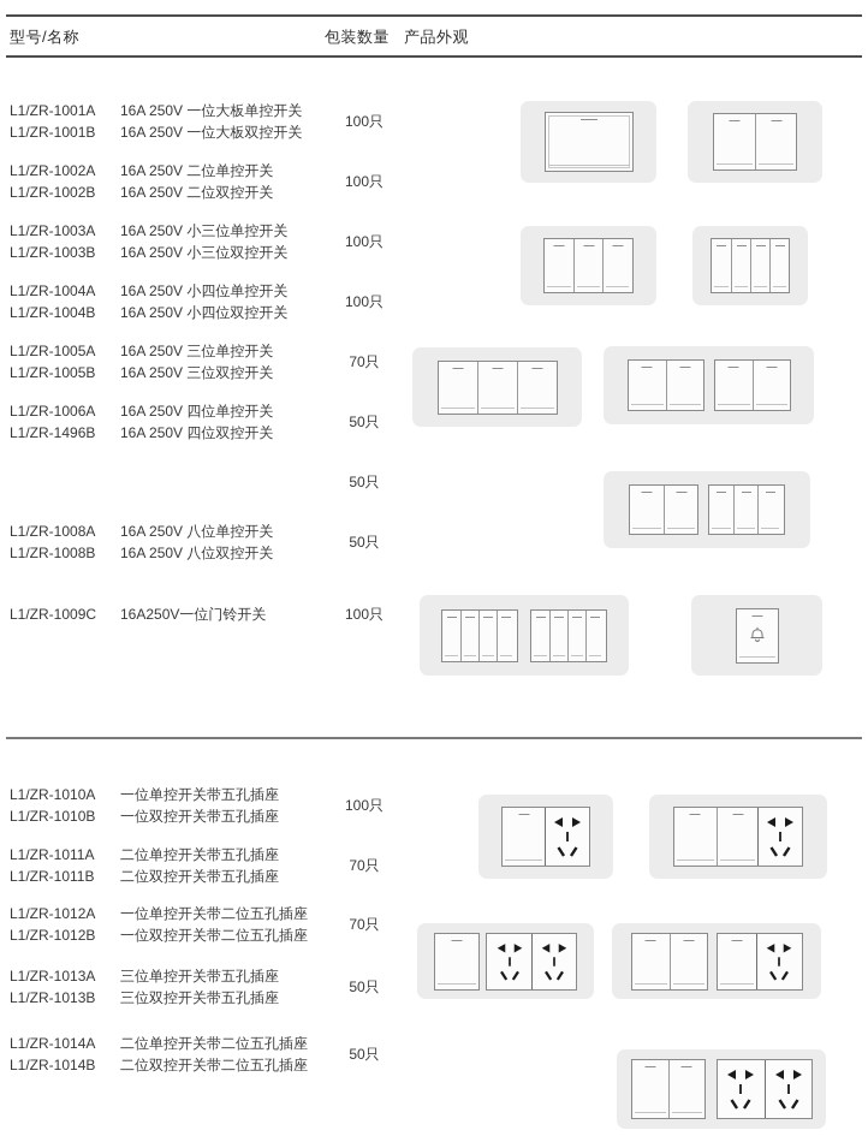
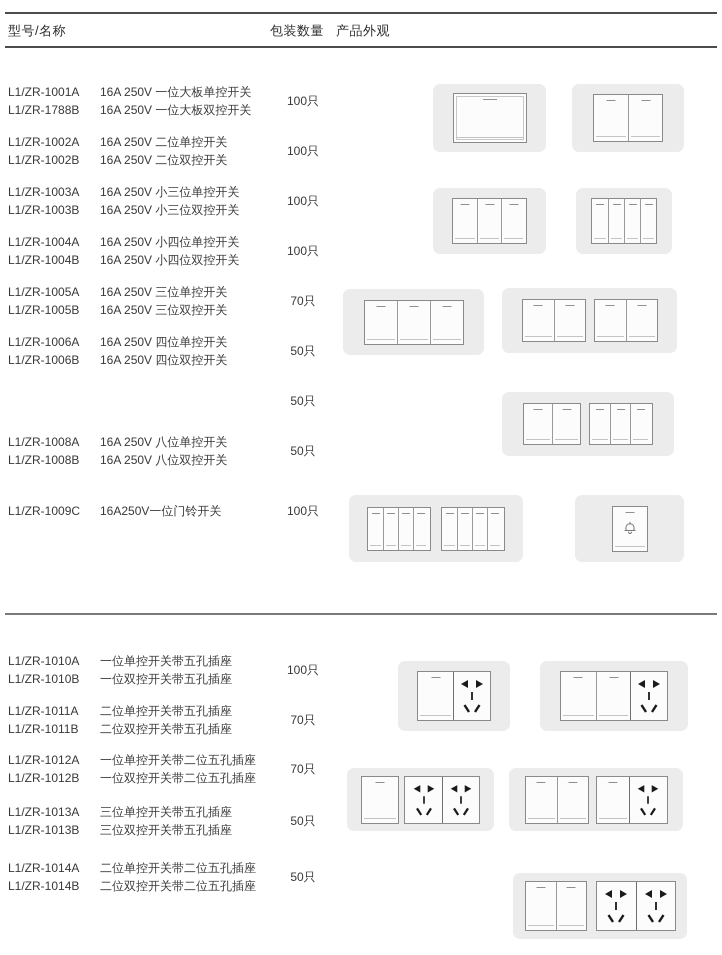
  型号/名称
  包装数量
  产品外观
  L1/ZR-1001A 16A 250V 一位大板单控开关
- L1/ZR-1001B 16A 250V 一位大板双控开关
+ L1/ZR-1788B 16A 250V 一位大板双控开关
  100只
  L1/ZR-1002A 16A 250V 二位单控开关
  L1/ZR-1002B 16A 250V 二位双控开关
  100只
  L1/ZR-1003A 16A 250V 小三位单控开关
  L1/ZR-1003B 16A 250V 小三位双控开关
  100只
  L1/ZR-1004A 16A 250V 小四位单控开关
  L1/ZR-1004B 16A 250V 小四位双控开关
  100只
  L1/ZR-1005A 16A 250V 三位单控开关
  L1/ZR-1005B 16A 250V 三位双控开关
  70只
  L1/ZR-1006A 16A 250V 四位单控开关
- L1/ZR-1496B 16A 250V 四位双控开关
+ L1/ZR-1006B 16A 250V 四位双控开关
  50只
  50只
  L1/ZR-1008A 16A 250V 八位单控开关
  L1/ZR-1008B 16A 250V 八位双控开关
  50只
  L1/ZR-1009C 16A250V一位门铃开关
  100只
  L1/ZR-1010A 一位单控开关带五孔插座
  L1/ZR-1010B 一位双控开关带五孔插座
  100只
  L1/ZR-1011A 二位单控开关带五孔插座
  L1/ZR-1011B 二位双控开关带五孔插座
  70只
  L1/ZR-1012A 一位单控开关带二位五孔插座
  L1/ZR-1012B 一位双控开关带二位五孔插座
  70只
  L1/ZR-1013A 三位单控开关带五孔插座
  L1/ZR-1013B 三位双控开关带五孔插座
  50只
  L1/ZR-1014A 二位单控开关带二位五孔插座
  L1/ZR-1014B 二位双控开关带二位五孔插座
  50只
